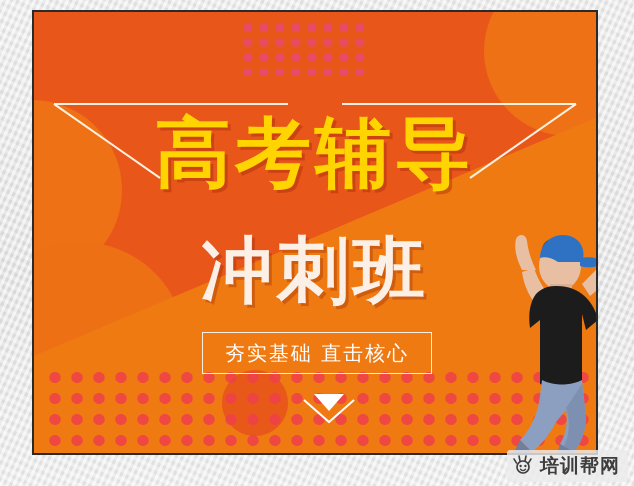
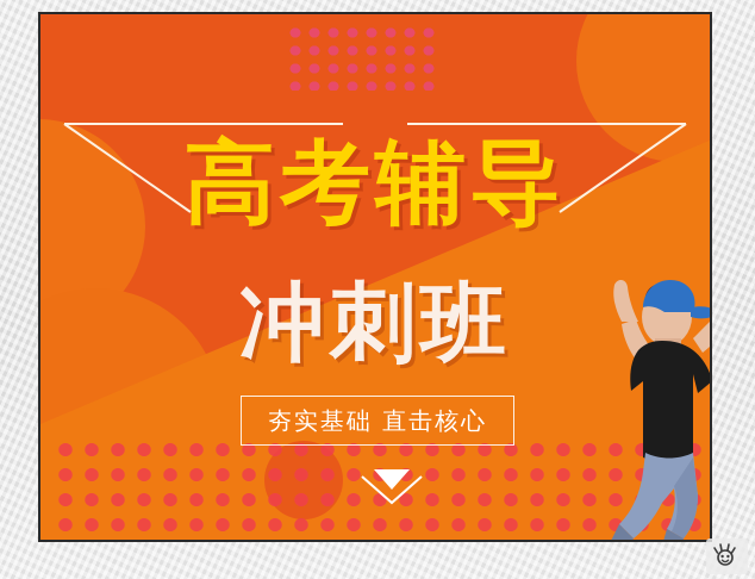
  高考辅导
  冲刺班
  夯实基础 直击核心
- 培训帮网
